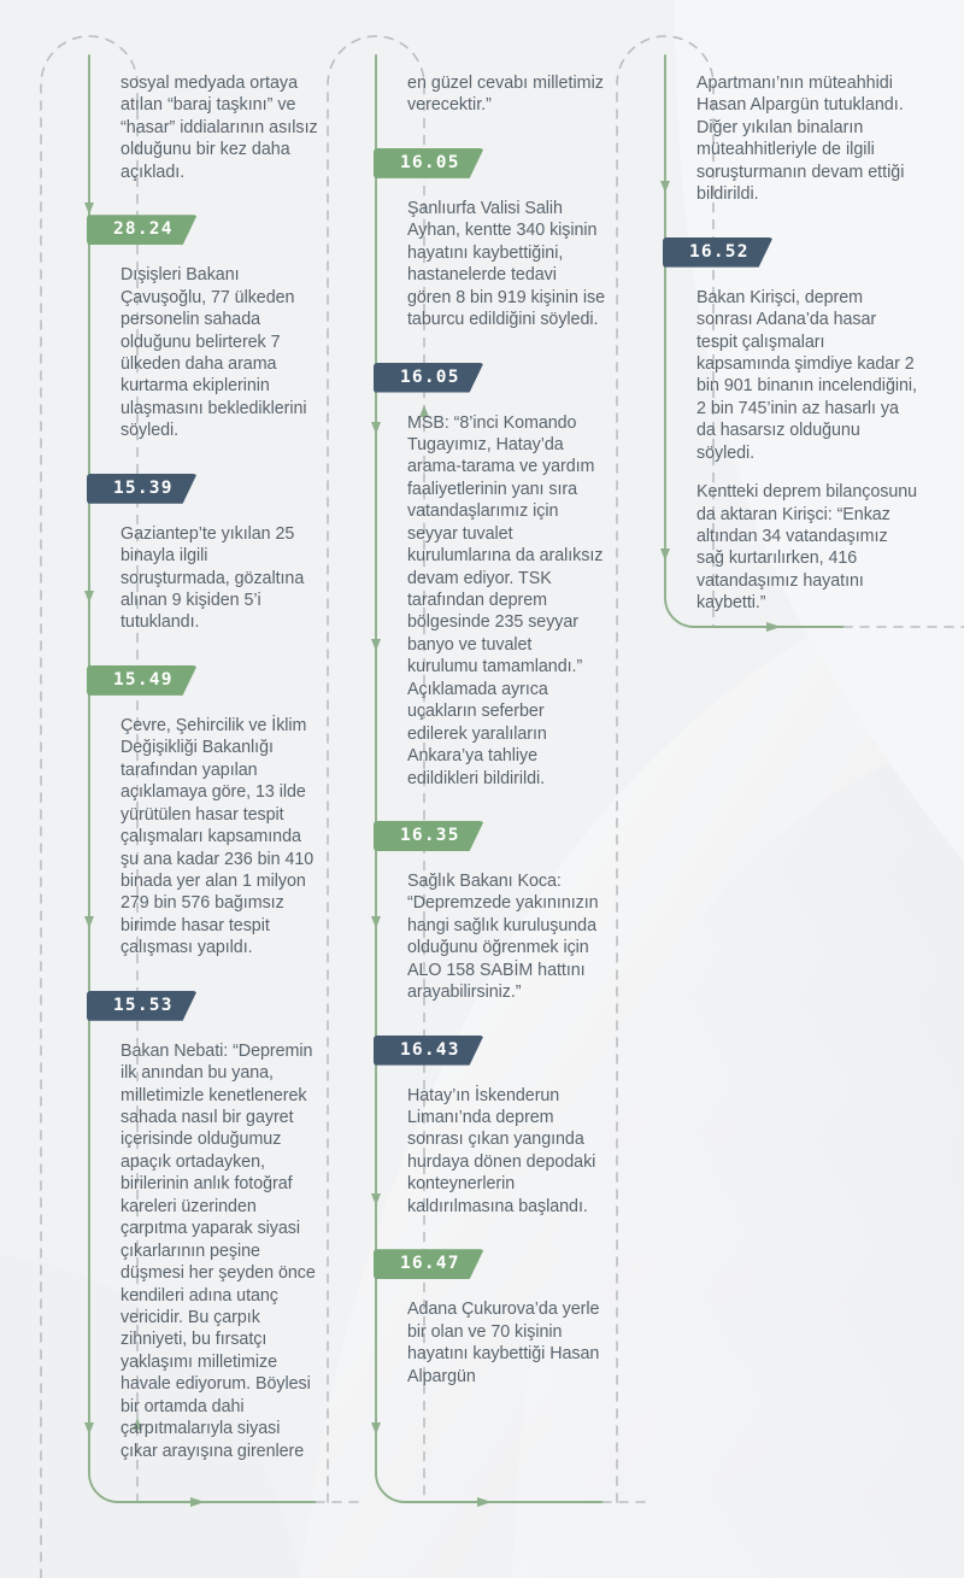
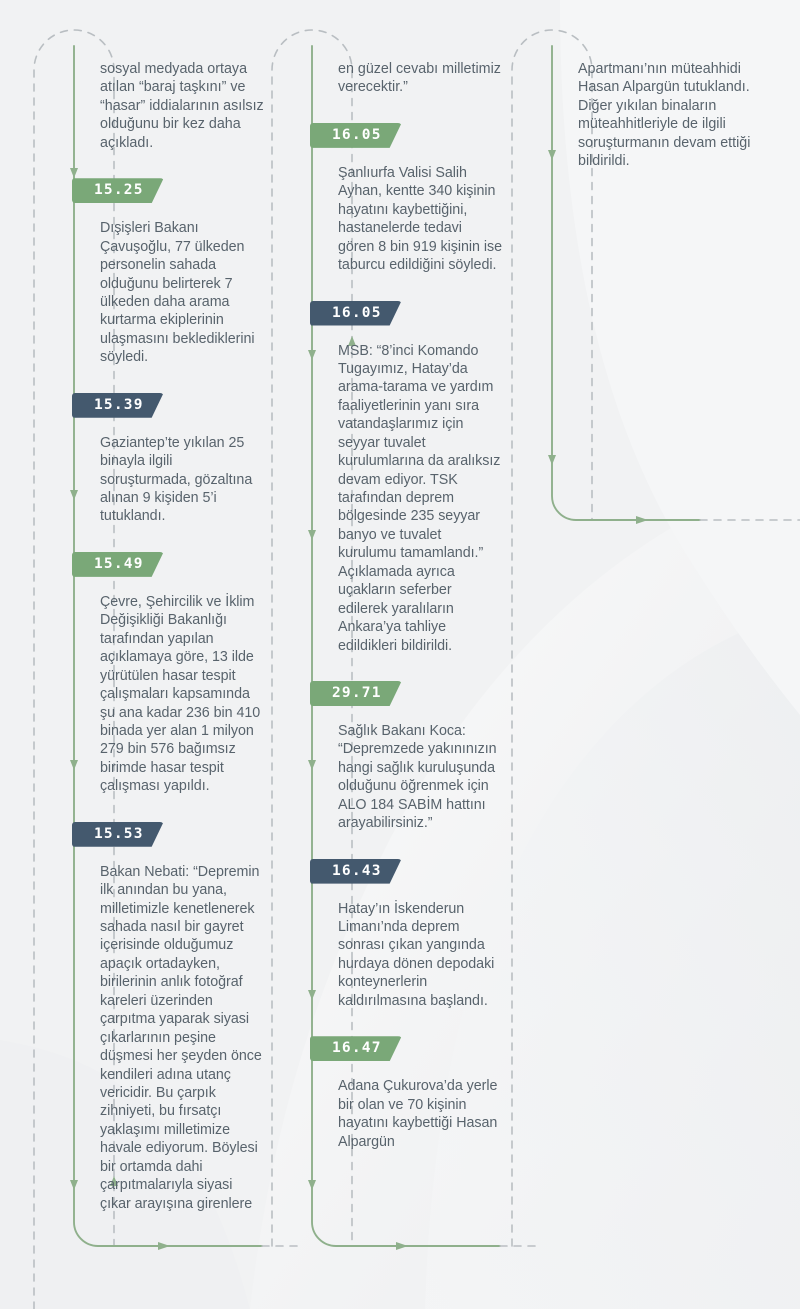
  sosyal medyada ortaya atılan “baraj taşkını” ve “hasar” iddialarının asılsız olduğunu bir kez daha açıkladı.
- 28.24
+ 15.25
  Dışişleri Bakanı Çavuşoğlu, 77 ülkeden personelin sahada olduğunu belirterek 7 ülkeden daha arama kurtarma ekiplerinin ulaşmasını beklediklerini söyledi.
  15.39
  Gaziantep’te yıkılan 25 binayla ilgili soruşturmada, gözaltına alınan 9 kişiden 5’i tutuklandı.
  15.49
  Çevre, Şehircilik ve İklim Değişikliği Bakanlığı tarafından yapılan açıklamaya göre, 13 ilde yürütülen hasar tespit çalışmaları kapsamında şu ana kadar 236 bin 410 binada yer alan 1 milyon 279 bin 576 bağımsız birimde hasar tespit çalışması yapıldı.
  15.53
  Bakan Nebati: “Depremin ilk anından bu yana, milletimizle kenetlenerek sahada nasıl bir gayret içerisinde olduğumuz apaçık ortadayken, birilerinin anlık fotoğraf kareleri üzerinden çarpıtma yaparak siyasi çıkarlarının peşine düşmesi her şeyden önce kendileri adına utanç vericidir. Bu çarpık zihniyeti, bu fırsatçı yaklaşımı milletimize havale ediyorum. Böylesi bir ortamda dahi çarpıtmalarıyla siyasi çıkar arayışına girenlere
  en güzel cevabı milletimiz verecektir.”
  16.05
  Şanlıurfa Valisi Salih Ayhan, kentte 340 kişinin hayatını kaybettiğini, hastanelerde tedavi gören 8 bin 919 kişinin ise taburcu edildiğini söyledi.
  16.05
  MSB: “8’inci Komando Tugayımız, Hatay’da arama-tarama ve yardım faaliyetlerinin yanı sıra vatandaşlarımız için seyyar tuvalet kurulumlarına da aralıksız devam ediyor. TSK tarafından deprem bölgesinde 235 seyyar banyo ve tuvalet kurulumu tamamlandı.” Açıklamada ayrıca uçakların seferber edilerek yaralıların Ankara’ya tahliye edildikleri bildirildi.
- 16.35
+ 29.71
- Sağlık Bakanı Koca: “Depremzede yakınınızın hangi sağlık kuruluşunda olduğunu öğrenmek için ALO 158 SABİM hattını arayabilirsiniz.”
+ Sağlık Bakanı Koca: “Depremzede yakınınızın hangi sağlık kuruluşunda olduğunu öğrenmek için ALO 184 SABİM hattını arayabilirsiniz.”
  16.43
  Hatay’ın İskenderun Limanı’nda deprem sonrası çıkan yangında hurdaya dönen depodaki konteynerlerin kaldırılmasına başlandı.
  16.47
  Adana Çukurova’da yerle bir olan ve 70 kişinin hayatını kaybettiği Hasan Alpargün
  Apartmanı’nın müteahhidi Hasan Alpargün tutuklandı. Diğer yıkılan binaların müteahhitleriyle de ilgili soruşturmanın devam ettiği bildirildi.
- 16.52
- Bakan Kirişci, deprem sonrası Adana’da hasar tespit çalışmaları kapsamında şimdiye kadar 2 bin 901 binanın incelendiğini, 2 bin 745’inin az hasarlı ya da hasarsız olduğunu söyledi.
- Kentteki deprem bilançosunu da aktaran Kirişci: “Enkaz altından 34 vatandaşımız sağ kurtarılırken, 416 vatandaşımız hayatını kaybetti.”
